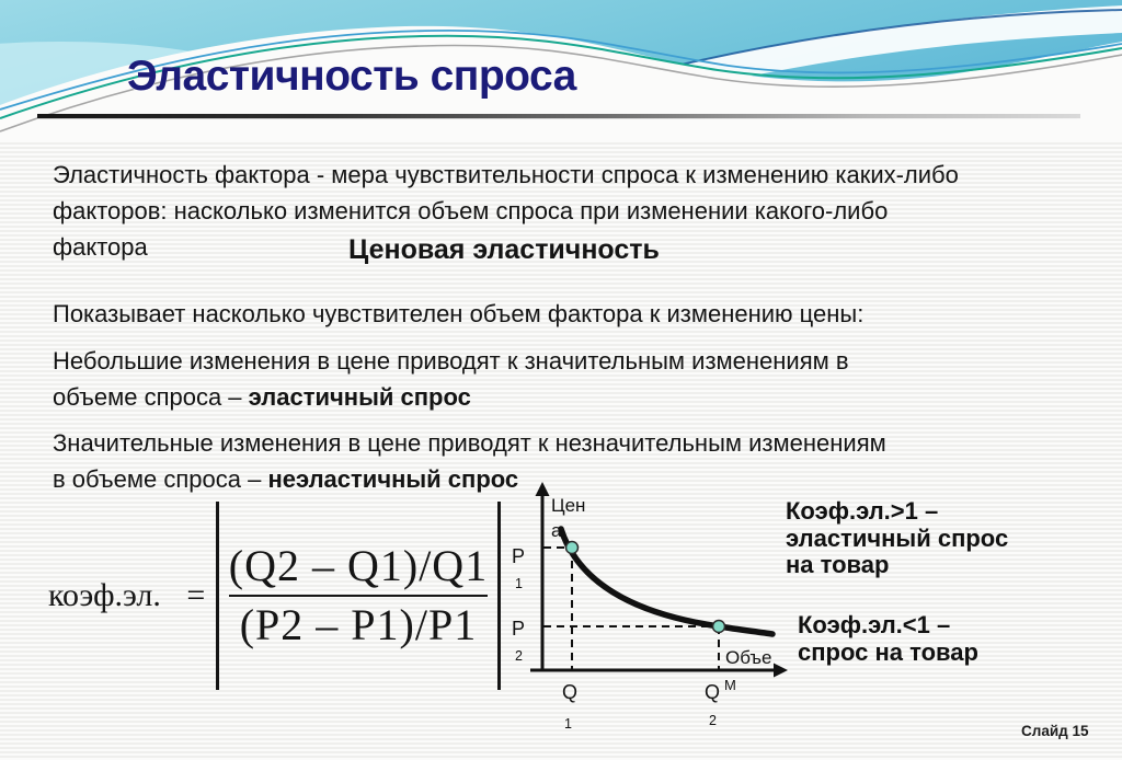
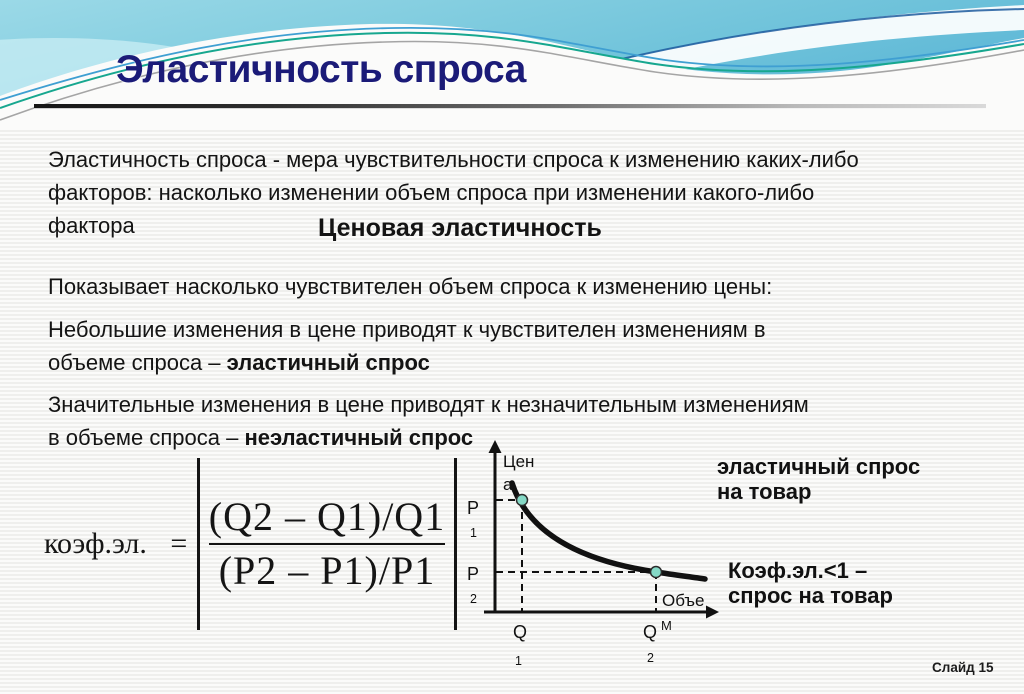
  Эластичность спроса
- Эластичность фактора - мера чувствительности спроса к изменению каких-либо
+ Эластичность спроса - мера чувствительности спроса к изменению каких-либо
- факторов: насколько изменится объем спроса при изменении какого-либо
+ факторов: насколько изменении объем спроса при изменении какого-либо
  фактора
  Ценовая эластичность
- Показывает насколько чувствителен объем фактора к изменению цены:
+ Показывает насколько чувствителен объем спроса к изменению цены:
- Небольшие изменения в цене приводят к значительным изменениям в
+ Небольшие изменения в цене приводят к чувствителен изменениям в
  объеме спроса – эластичный спрос
  Значительные изменения в цене приводят к незначительным изменениям
  в объеме спроса – неэластичный спрос
  коэф.эл. =
  (Q2 – Q1)/Q1
  (P2 – P1)/P1
  Цен
  а
  Объе
  М
  P
  1
  P
  2
  Q
  1
  Q
  2
- Коэф.эл.>1 –
  эластичный спрос
  на товар
  Коэф.эл.<1 –
  спрос на товар
  Слайд 15
